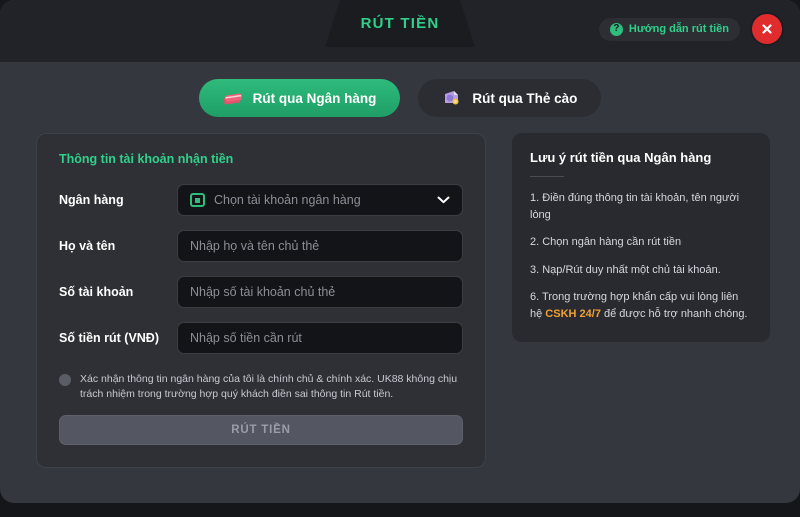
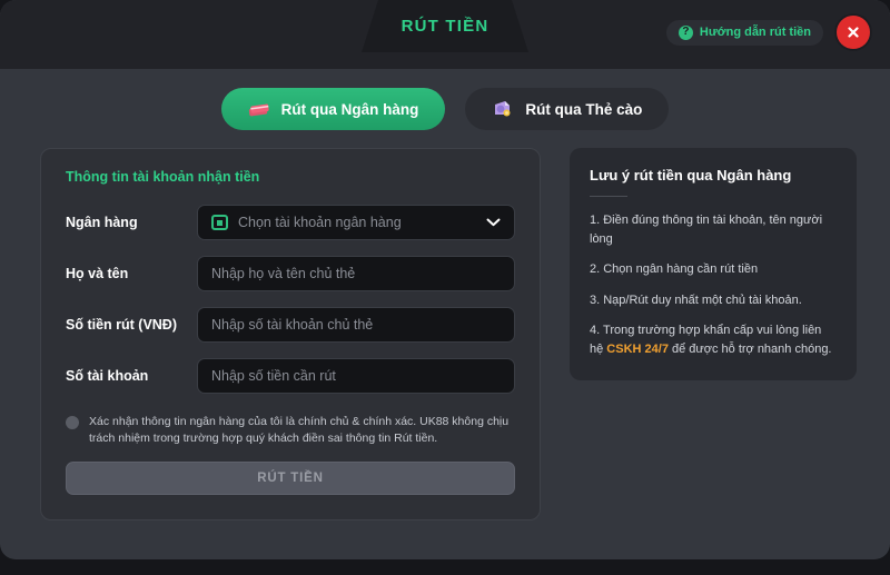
  RÚT TIỀN
  ?
  Hướng dẫn rút tiền
  Rút qua Ngân hàng
  Rút qua Thẻ cào
  Thông tin tài khoản nhận tiền
  Ngân hàng
  Chọn tài khoản ngân hàng
  Họ và tên
  Nhập họ và tên chủ thẻ
- Số tài khoản
+ Số tiền rút (VNĐ)
  Nhập số tài khoản chủ thẻ
- Số tiền rút (VNĐ)
+ Số tài khoản
  Nhập số tiền cần rút
  Xác nhận thông tin ngân hàng của tôi là chính chủ & chính xác. UK88 không chịu trách nhiệm trong trường hợp quý khách điền sai thông tin Rút tiền.
  RÚT TIỀN
  Lưu ý rút tiền qua Ngân hàng
  1. Điền đúng thông tin tài khoản, tên người lòng
  2. Chọn ngân hàng cần rút tiền
  3. Nạp/Rút duy nhất một chủ tài khoản.
- 6. Trong trường hợp khẩn cấp vui lòng liên hệ CSKH 24/7 để được hỗ trợ nhanh chóng.
+ 4. Trong trường hợp khẩn cấp vui lòng liên hệ CSKH 24/7 để được hỗ trợ nhanh chóng.
